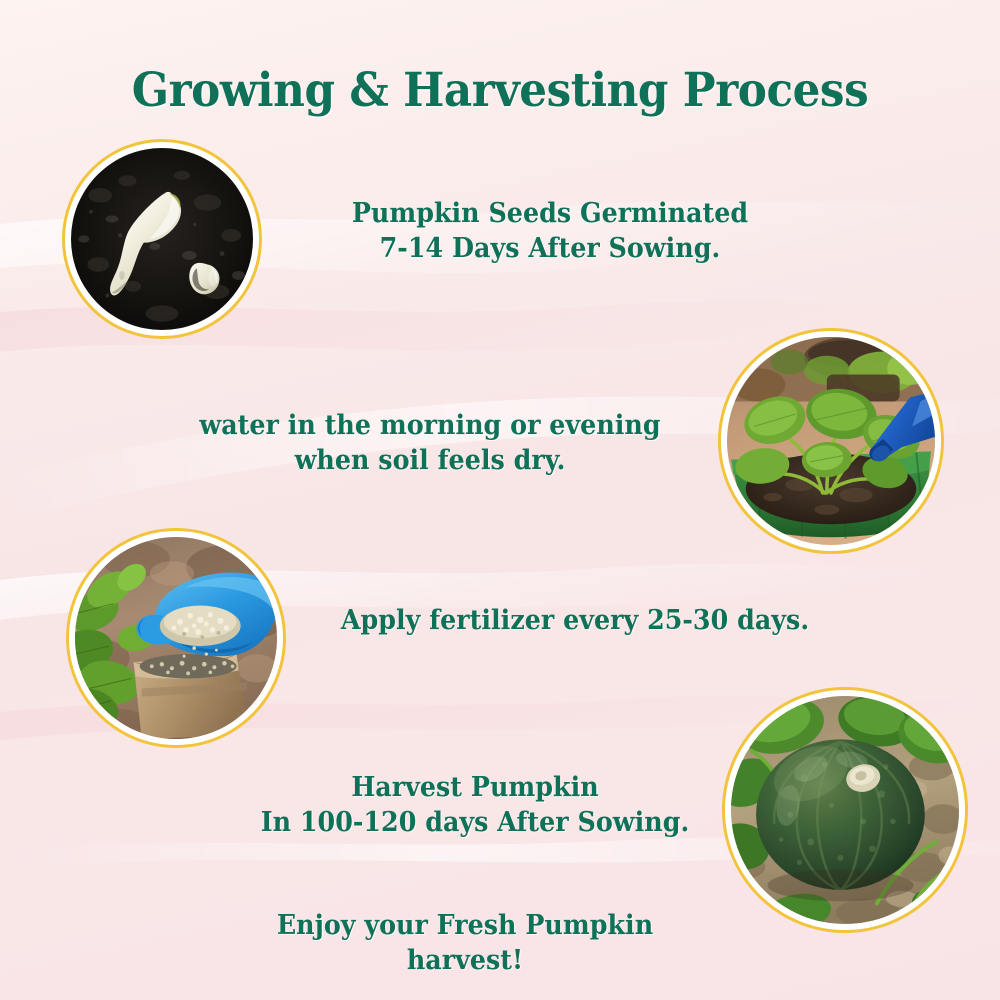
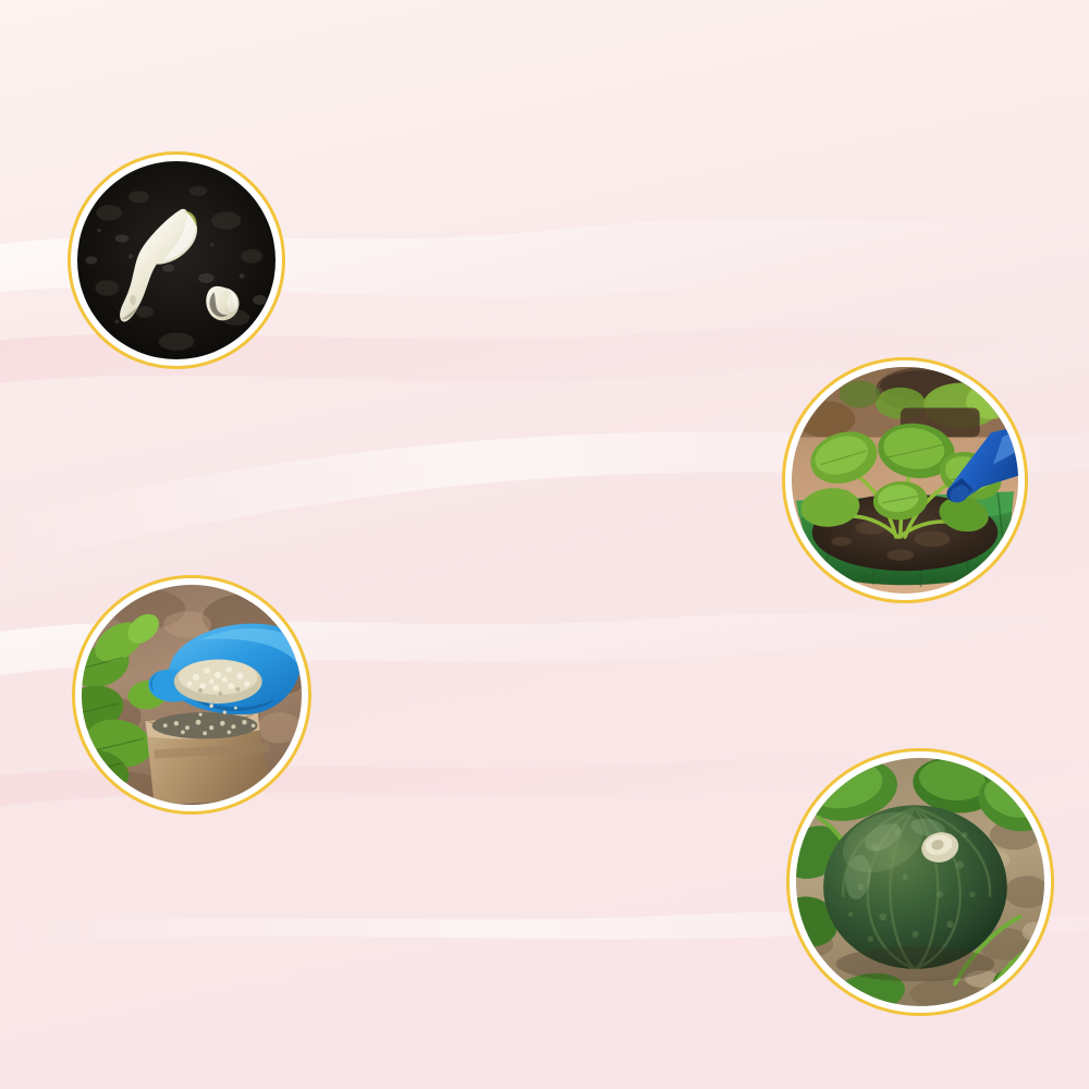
- Growing & Harvesting Process
- Pumpkin Seeds Germinated
- 7-14 Days After Sowing.
- water in the morning or evening
- when soil feels dry.
- Apply fertilizer every 25-30 days.
- Harvest Pumpkin
- In 100-120 days After Sowing.
- Enjoy your Fresh Pumpkin
- harvest!
